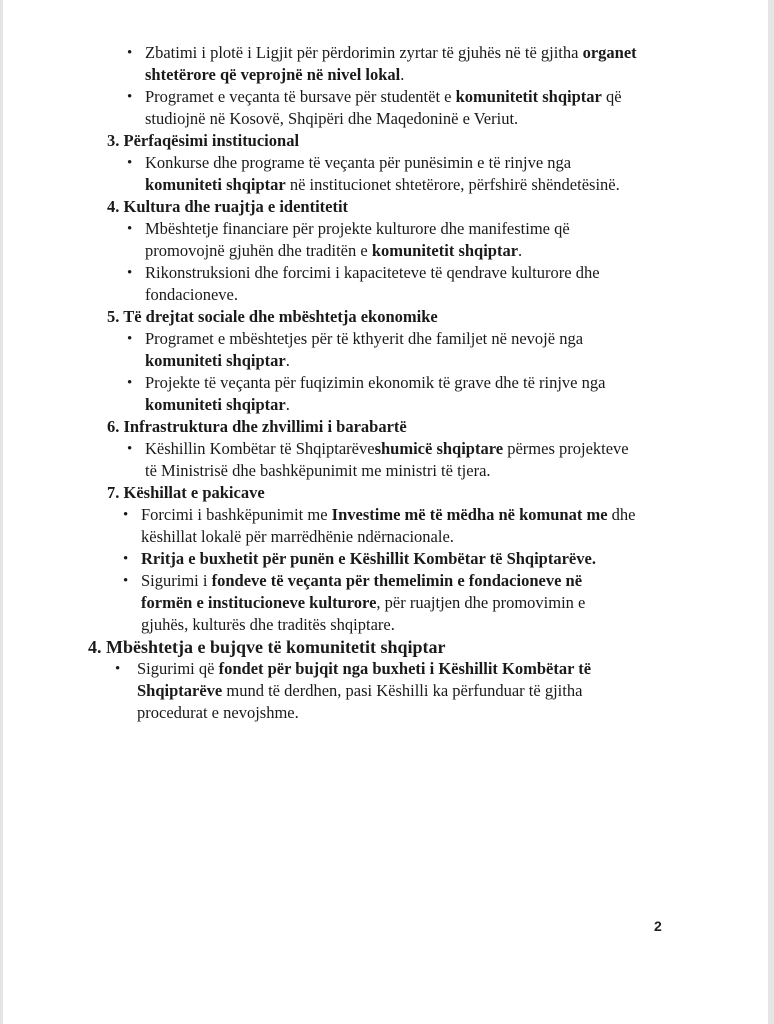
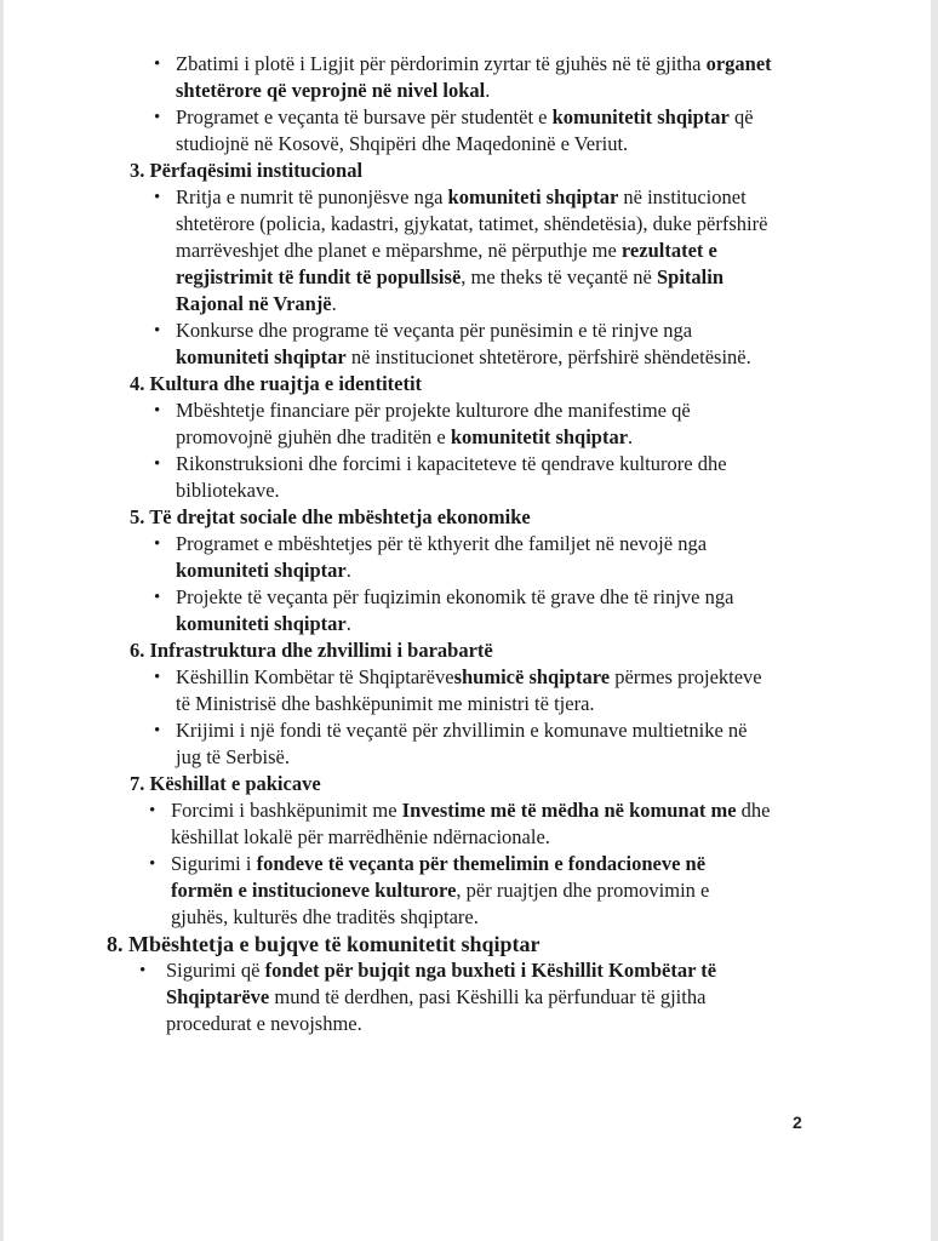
  Zbatimi i plotë i Ligjit për përdorimin zyrtar të gjuhës në të gjitha organet shtetërore që veprojnë në nivel lokal.
  Programet e veçanta të bursave për studentët e komunitetit shqiptar që studiojnë në Kosovë, Shqipëri dhe Maqedoninë e Veriut.
  3. Përfaqësimi institucional
+ Rritja e numrit të punonjësve nga komuniteti shqiptar në institucionet shtetërore (policia, kadastri, gjykatat, tatimet, shëndetësia), duke përfshirë marrëveshjet dhe planet e mëparshme, në përputhje me rezultatet e regjistrimit të fundit të popullsisë, me theks të veçantë në Spitalin Rajonal në Vranjë.
  Konkurse dhe programe të veçanta për punësimin e të rinjve nga komuniteti shqiptar në institucionet shtetërore, përfshirë shëndetësinë.
  4. Kultura dhe ruajtja e identitetit
  Mbështetje financiare për projekte kulturore dhe manifestime që promovojnë gjuhën dhe traditën e komunitetit shqiptar.
- Rikonstruksioni dhe forcimi i kapaciteteve të qendrave kulturore dhe fondacioneve.
+ Rikonstruksioni dhe forcimi i kapaciteteve të qendrave kulturore dhe bibliotekave.
  5. Të drejtat sociale dhe mbështetja ekonomike
  Programet e mbështetjes për të kthyerit dhe familjet në nevojë nga komuniteti shqiptar.
  Projekte të veçanta për fuqizimin ekonomik të grave dhe të rinjve nga komuniteti shqiptar.
  6. Infrastruktura dhe zhvillimi i barabartë
  Këshillin Kombëtar të Shqiptarëveshumicë shqiptare përmes projekteve të Ministrisë dhe bashkëpunimit me ministri të tjera.
+ Krijimi i një fondi të veçantë për zhvillimin e komunave multietnike në jug të Serbisë.
  7. Këshillat e pakicave
  Forcimi i bashkëpunimit me Investime më të mëdha në komunat me dhe këshillat lokalë për marrëdhënie ndërnacionale.
- Rritja e buxhetit për punën e Këshillit Kombëtar të Shqiptarëve.
  Sigurimi i fondeve të veçanta për themelimin e fondacioneve në formën e institucioneve kulturore, për ruajtjen dhe promovimin e gjuhës, kulturës dhe traditës shqiptare.
- 4. Mbështetja e bujqve të komunitetit shqiptar
+ 8. Mbështetja e bujqve të komunitetit shqiptar
  Sigurimi që fondet për bujqit nga buxheti i Këshillit Kombëtar të Shqiptarëve mund të derdhen, pasi Këshilli ka përfunduar të gjitha procedurat e nevojshme.
  2
